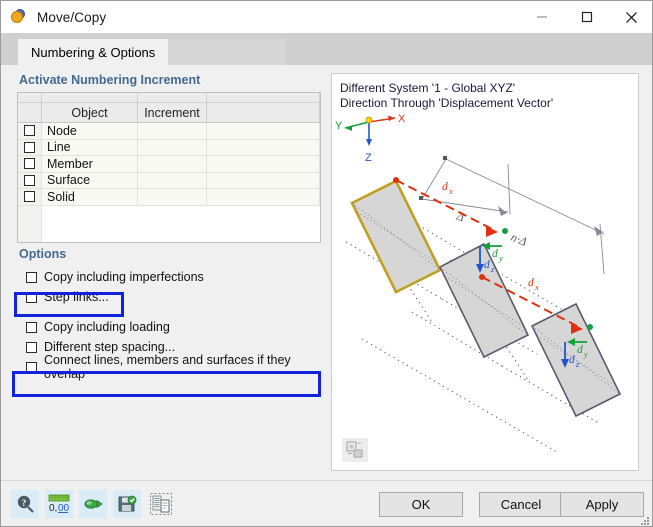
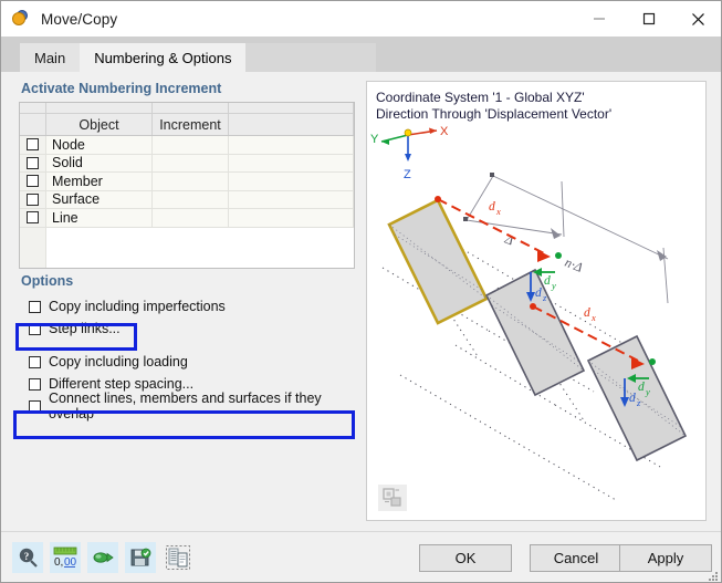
  Move/Copy
+ Main
  Numbering & Options
  Activate Numbering Increment
  Object
  Increment
  Node
- Line
+ Solid
  Member
  Surface
- Solid
+ Line
  Options
  Copy including imperfections
  Step links...
  Copy including loading
  Different step spacing...
  Connect lines, members and surfaces if they overlap
- Different System '1 - Global XYZ'
+ Coordinate System '1 - Global XYZ'
  Direction Through 'Displacement Vector'
  X
  Y
  Z
  d
  x
  d
  y
  d
  z
  d
  x
  d
  y
  d
  z
  ?
  0,
  00
  OK
  Cancel
  Apply
